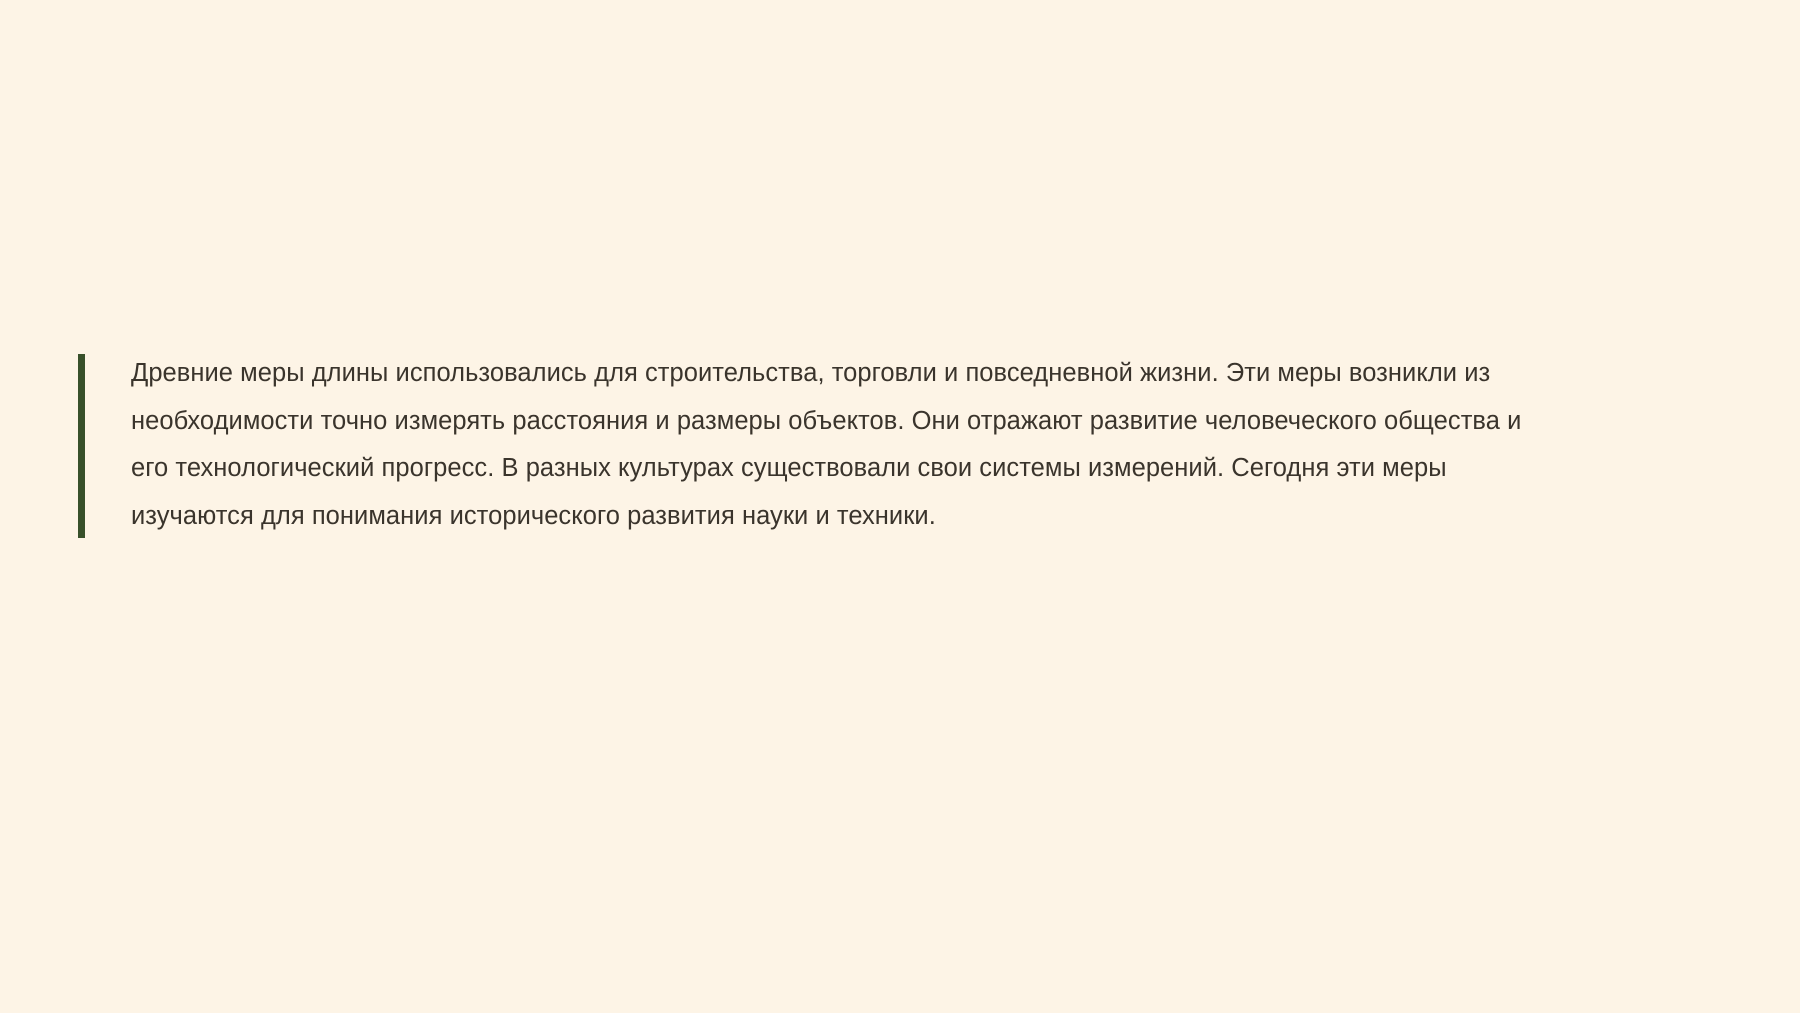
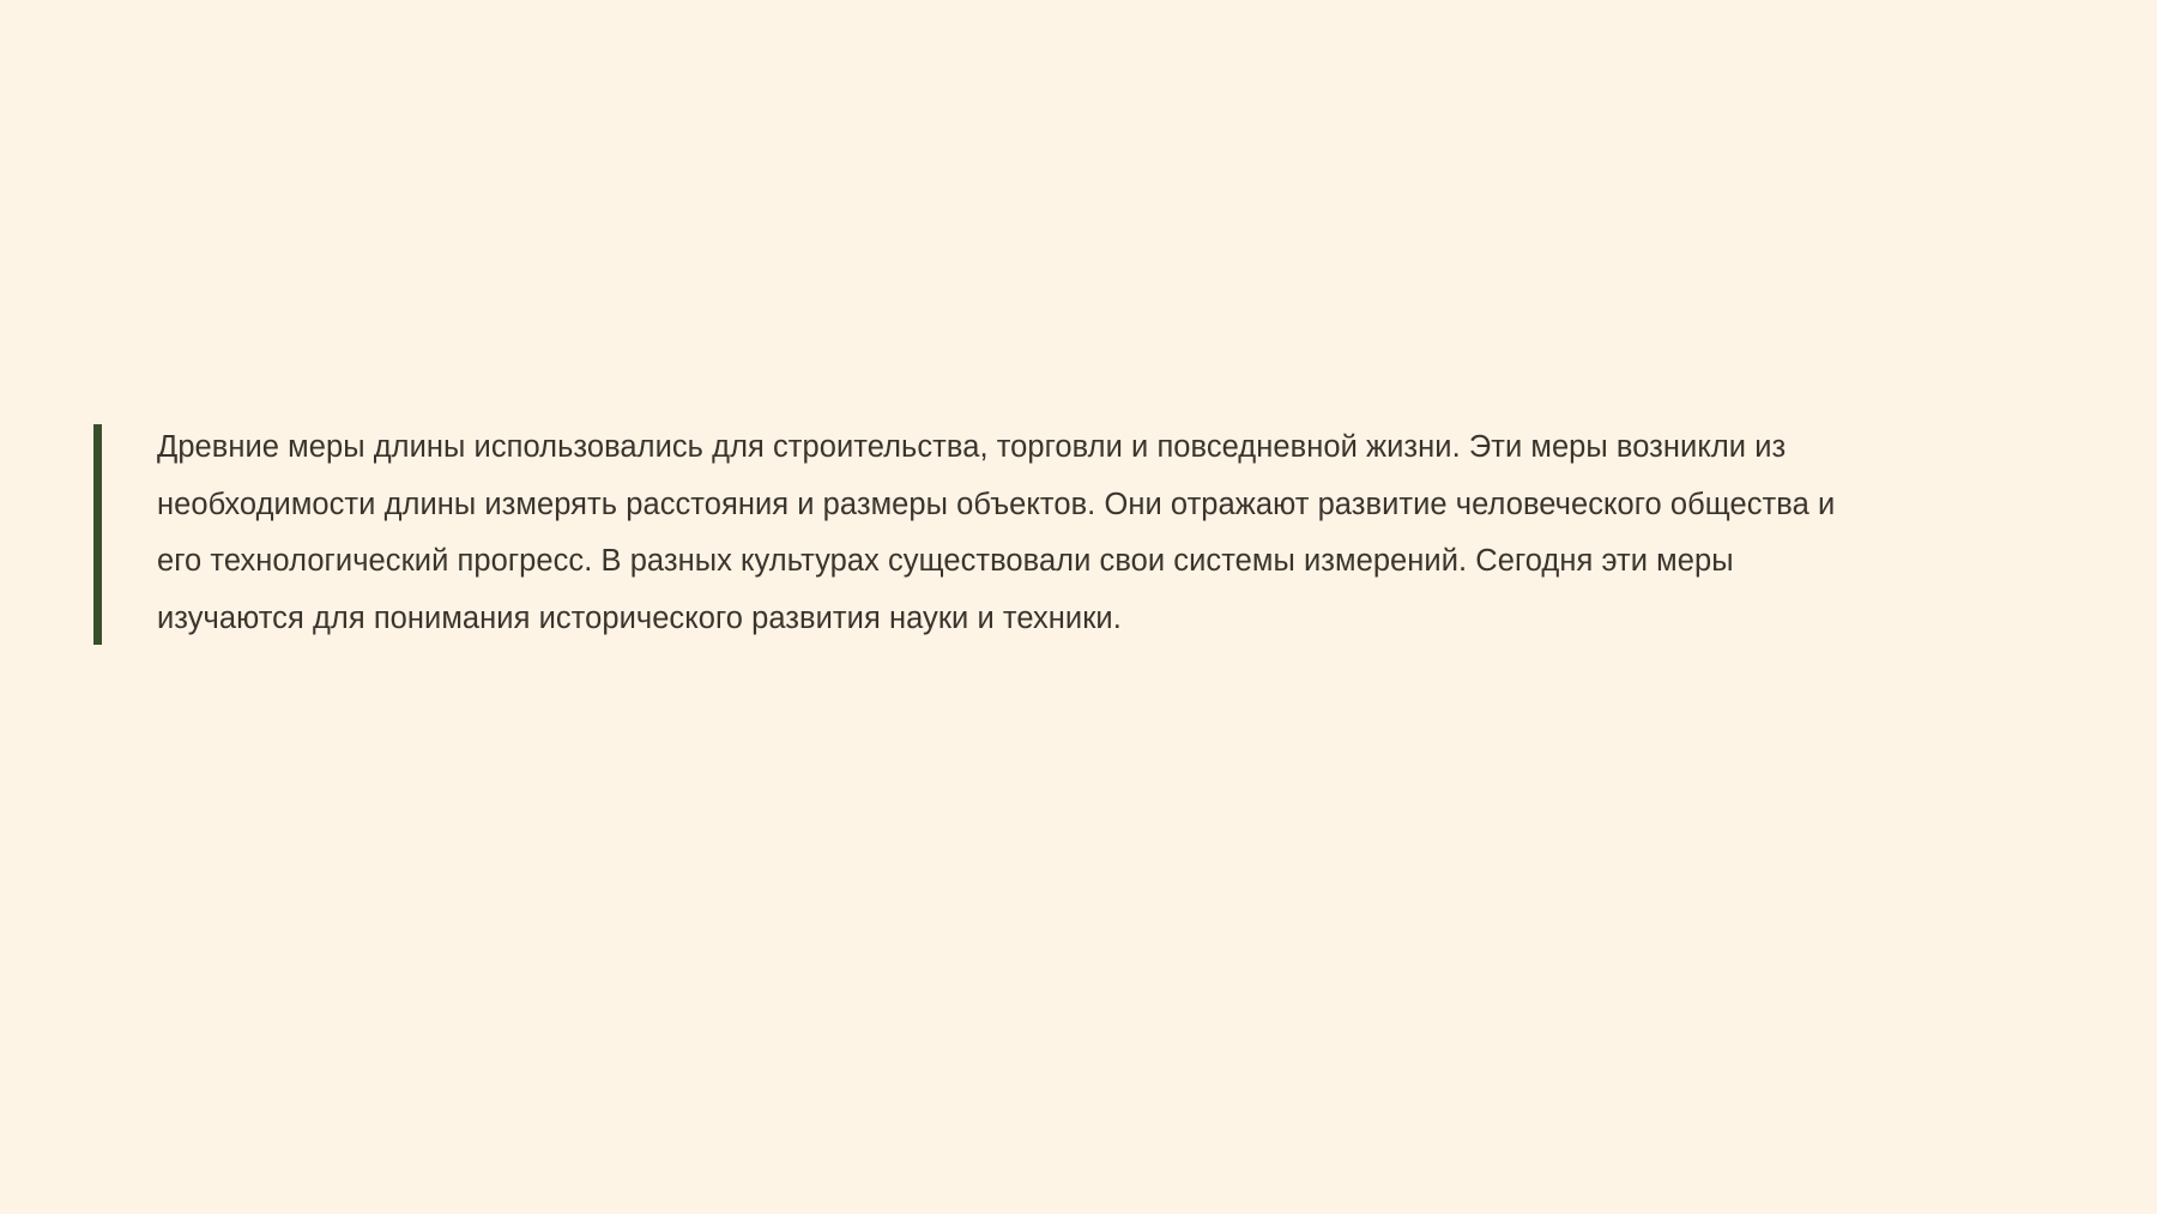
- Древние меры длины использовались для строительства, торговли и повседневной жизни. Эти меры возникли из необходимости точно измерять расстояния и размеры объектов. Они отражают развитие человеческого общества и его технологический прогресс. В разных культурах существовали свои системы измерений. Сегодня эти меры изучаются для понимания исторического развития науки и техники.
+ Древние меры длины использовались для строительства, торговли и повседневной жизни. Эти меры возникли из необходимости длины измерять расстояния и размеры объектов. Они отражают развитие человеческого общества и его технологический прогресс. В разных культурах существовали свои системы измерений. Сегодня эти меры изучаются для понимания исторического развития науки и техники.
